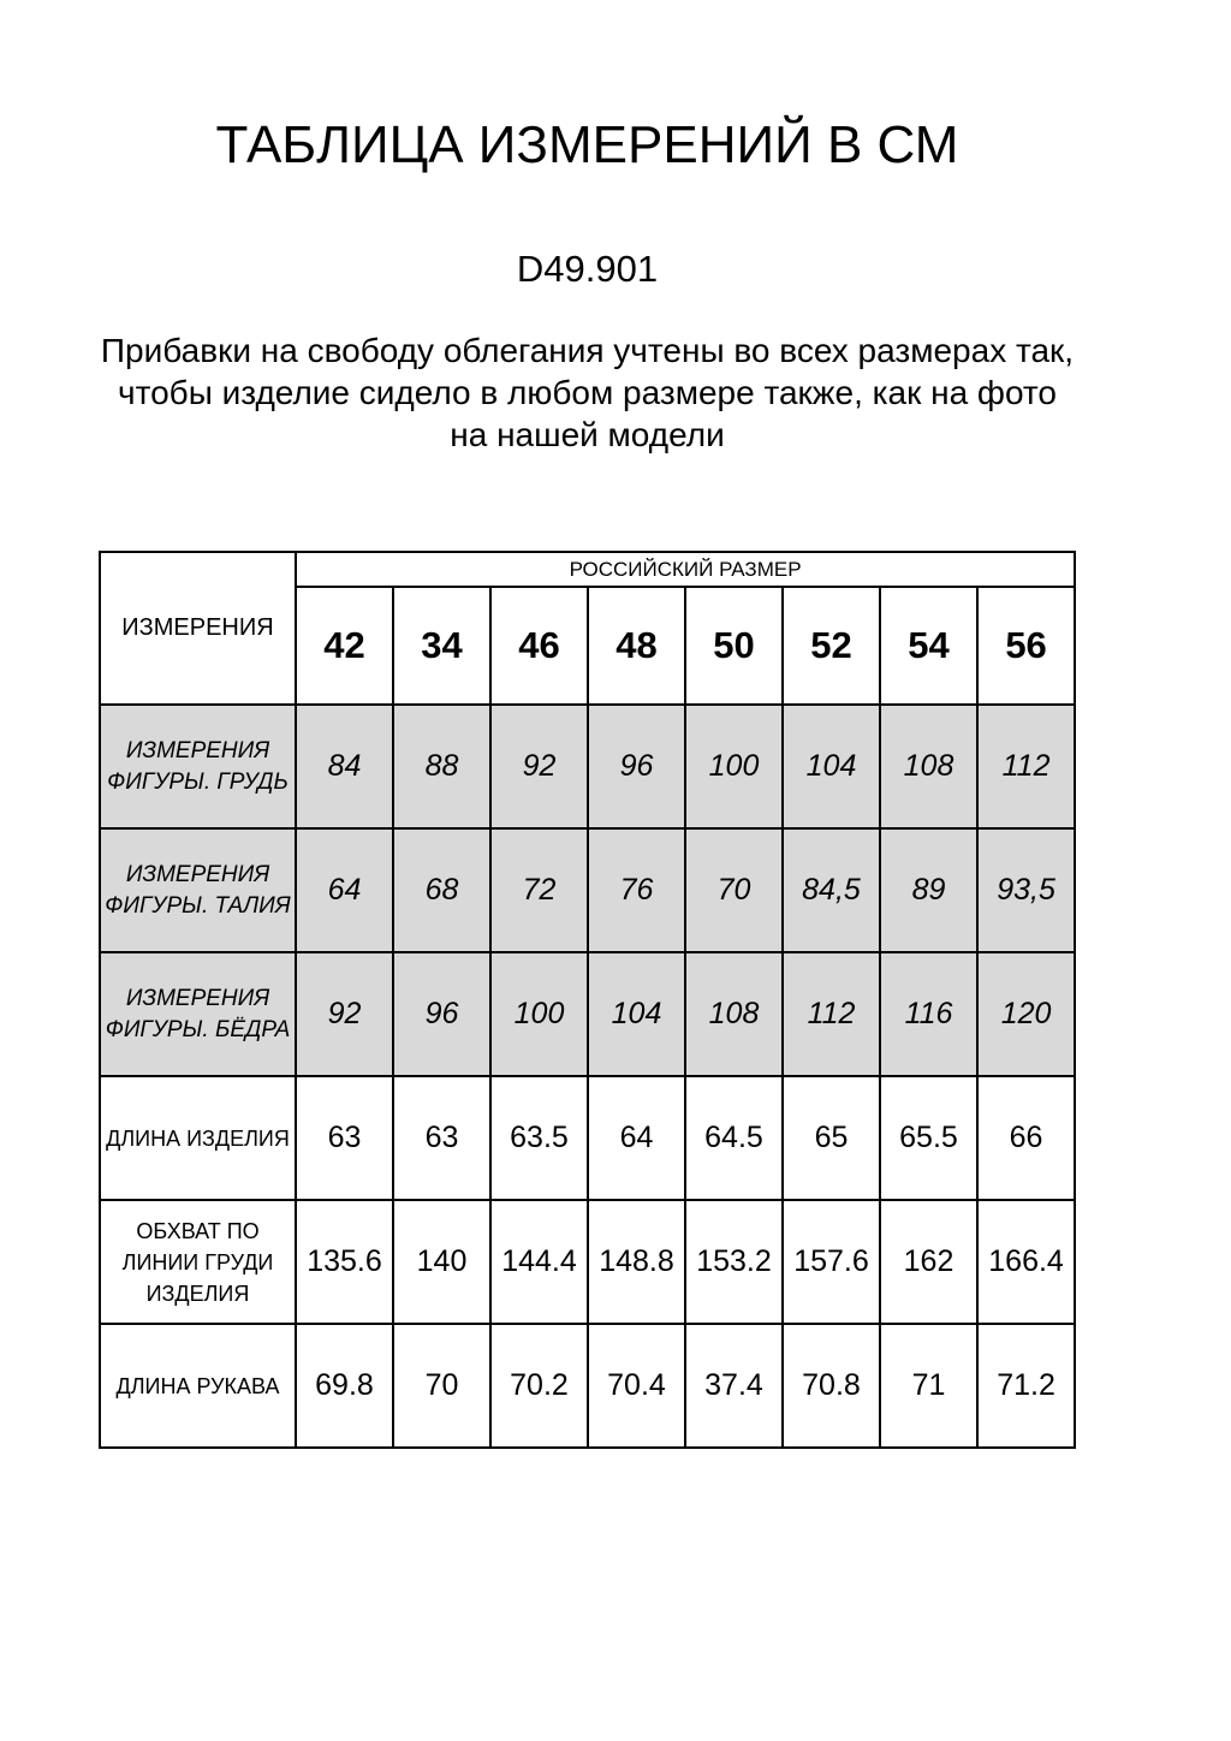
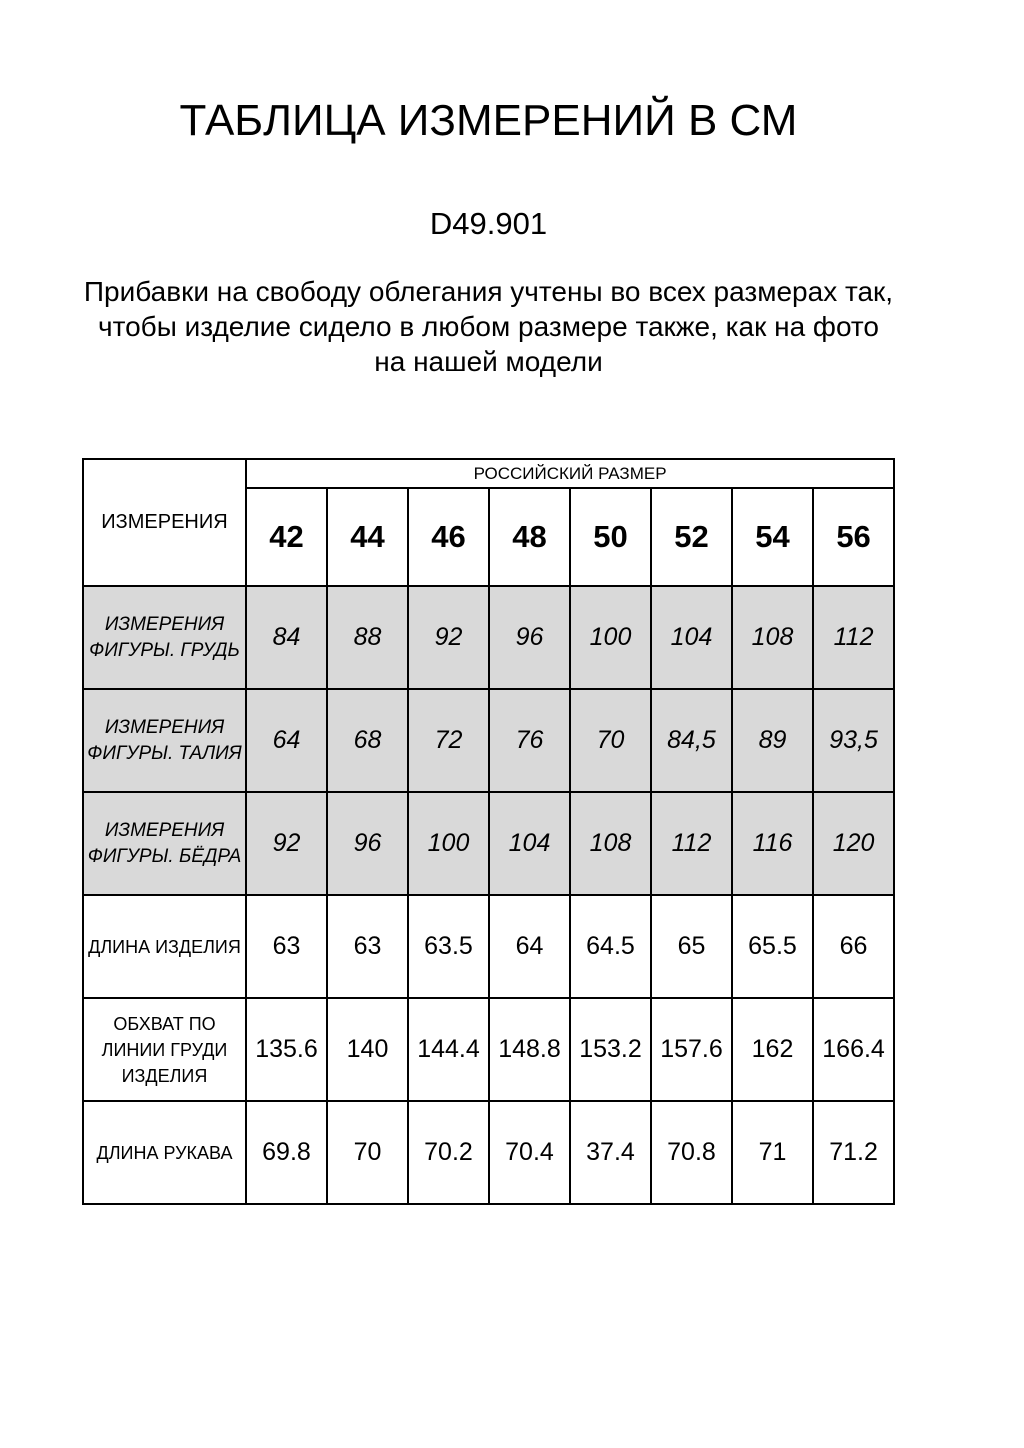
  ТАБЛИЦА ИЗМЕРЕНИЙ В СМ
  D49.901
  Прибавки на свободу облегания учтены во всех размерах так,
  чтобы изделие сидело в любом размере также, как на фото
  на нашей модели
  ИЗМЕРЕНИЯ	РОССИЙСКИЙ РАЗМЕР
- 42	34	46	48	50	52	54	56
+ 42	44	46	48	50	52	54	56
  ИЗМЕРЕНИЯ ФИГУРЫ. ГРУДЬ	84	88	92	96	100	104	108	112
  ИЗМЕРЕНИЯ ФИГУРЫ. ТАЛИЯ	64	68	72	76	70	84,5	89	93,5
  ИЗМЕРЕНИЯ ФИГУРЫ. БЁДРА	92	96	100	104	108	112	116	120
  ДЛИНА ИЗДЕЛИЯ	63	63	63.5	64	64.5	65	65.5	66
  ОБХВАТ ПО ЛИНИИ ГРУДИ ИЗДЕЛИЯ	135.6	140	144.4	148.8	153.2	157.6	162	166.4
  ДЛИНА РУКАВА	69.8	70	70.2	70.4	37.4	70.8	71	71.2
